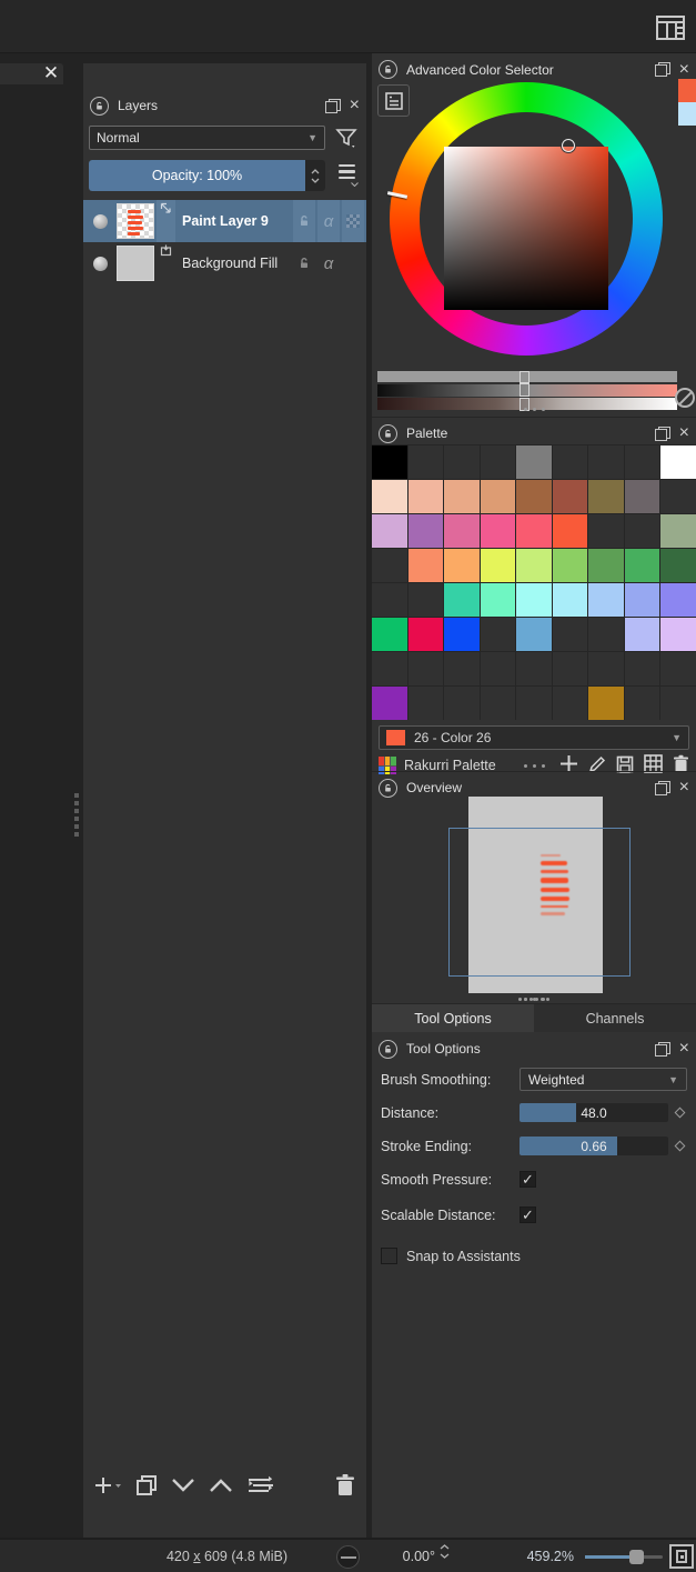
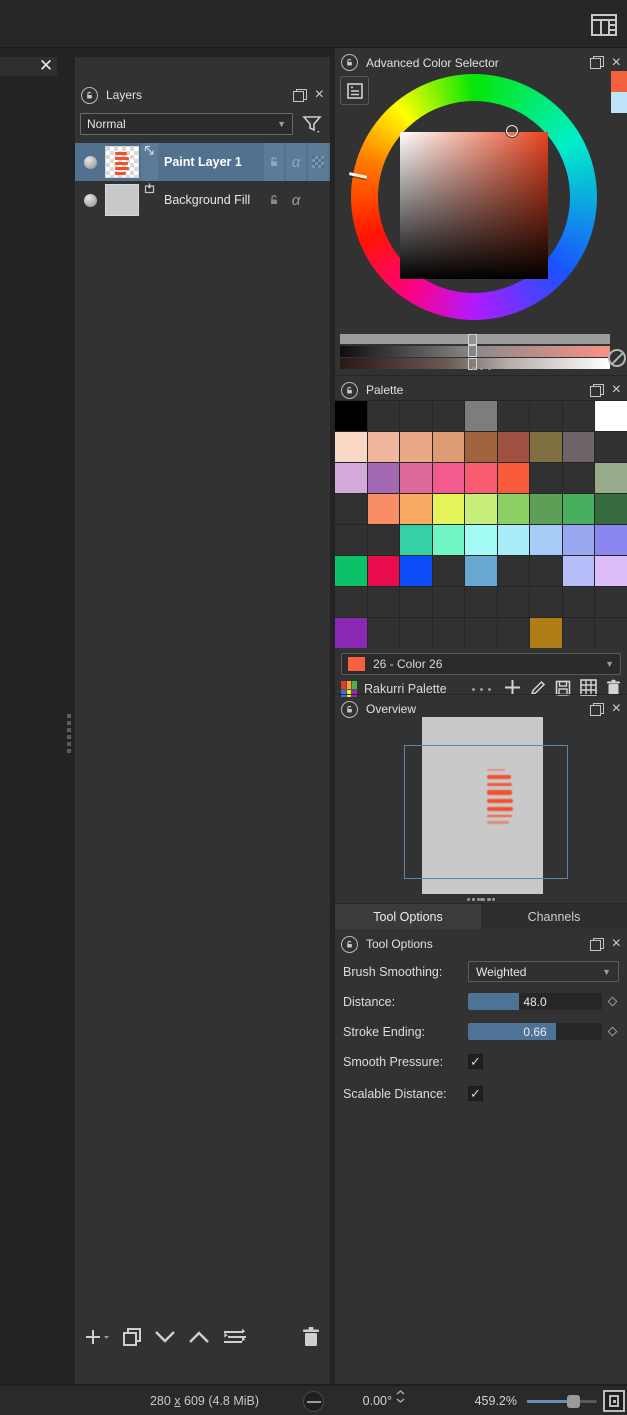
  ✕
  Layers
  ×
  Normal
  ▼
- Opacity: 100%
- Paint Layer 9
+ Paint Layer 1
  α
  Background Fill
  α
  Advanced Color Selector
  ×
  Palette
  ×
  26 - Color 26
  ▼
  Rakurri Palette
  Overview
  ×
  Tool Options
  Channels
  Tool Options
  ×
  Brush Smoothing:
  Weighted
  ▼
  Distance:
  48.0
  Stroke Ending:
  0.66
  Smooth Pressure:
  ✓
  Scalable Distance:
  ✓
- Snap to Assistants
- 420 x 609 (4.8 MiB)
+ 280 x 609 (4.8 MiB)
  0.00°
  459.2%
